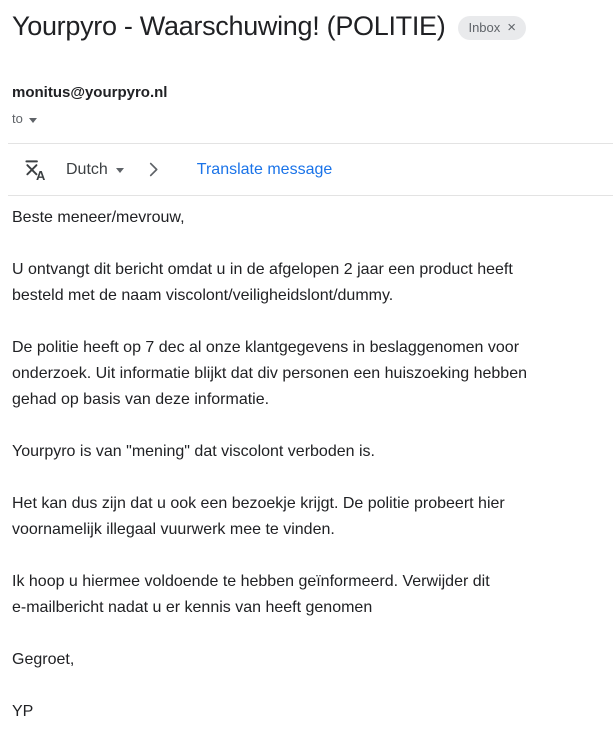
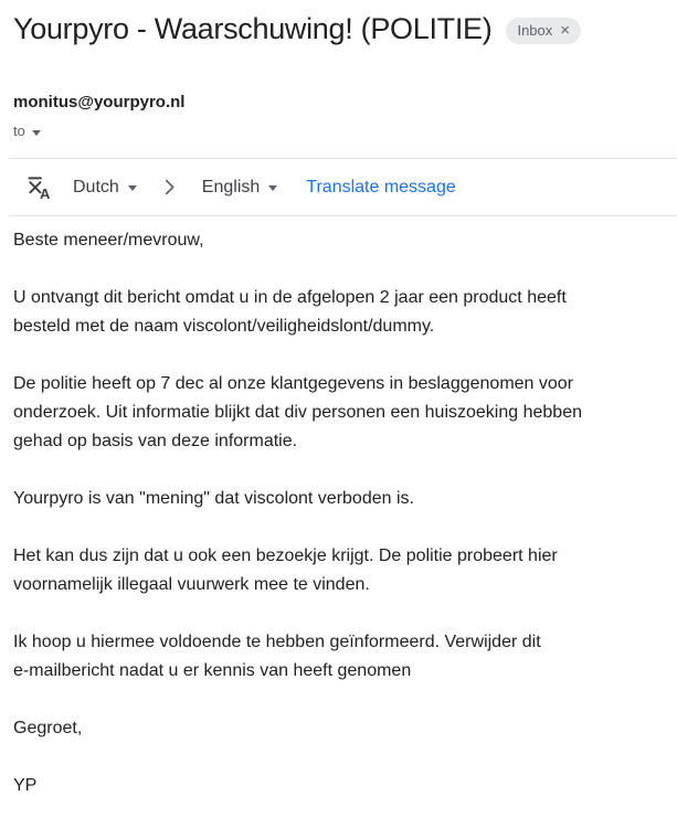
  Yourpyro - Waarschuwing! (POLITIE)
  Inbox
  ×
  monitus@yourpyro.nl
  to
  A
  Dutch
+ English
  Translate message
  Beste meneer/mevrouw,
  U ontvangt dit bericht omdat u in de afgelopen 2 jaar een product heeft
  besteld met de naam viscolont/veiligheidslont/dummy.
  De politie heeft op 7 dec al onze klantgegevens in beslaggenomen voor
  onderzoek. Uit informatie blijkt dat div personen een huiszoeking hebben
  gehad op basis van deze informatie.
  Yourpyro is van "mening" dat viscolont verboden is.
  Het kan dus zijn dat u ook een bezoekje krijgt. De politie probeert hier
  voornamelijk illegaal vuurwerk mee te vinden.
  Ik hoop u hiermee voldoende te hebben geïnformeerd. Verwijder dit
  e-mailbericht nadat u er kennis van heeft genomen
  Gegroet,
  YP
